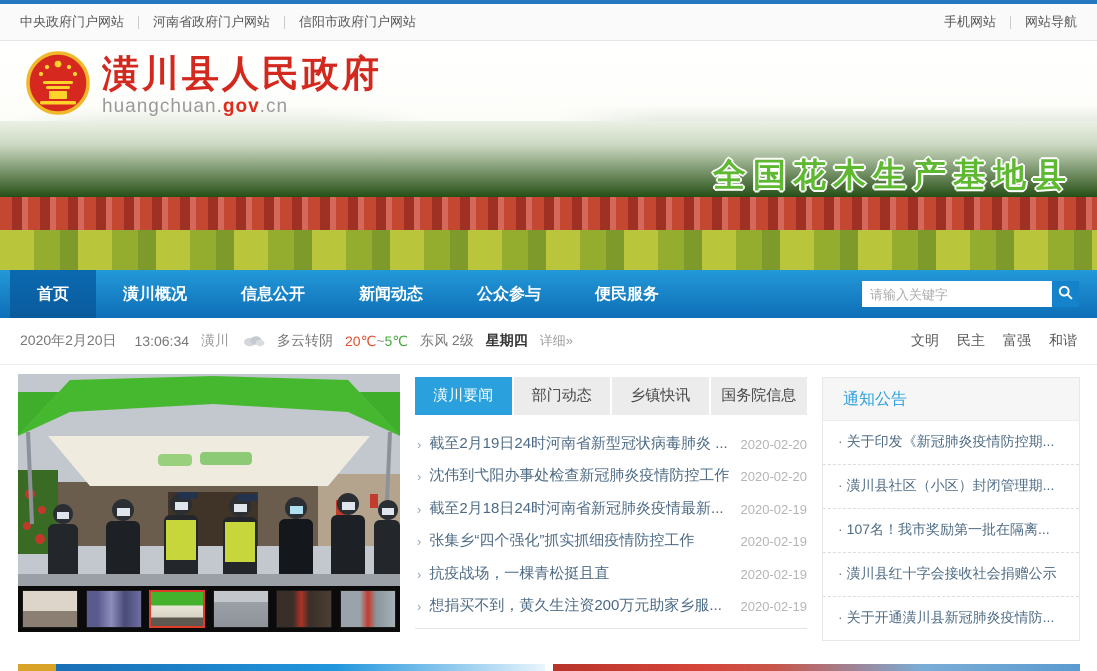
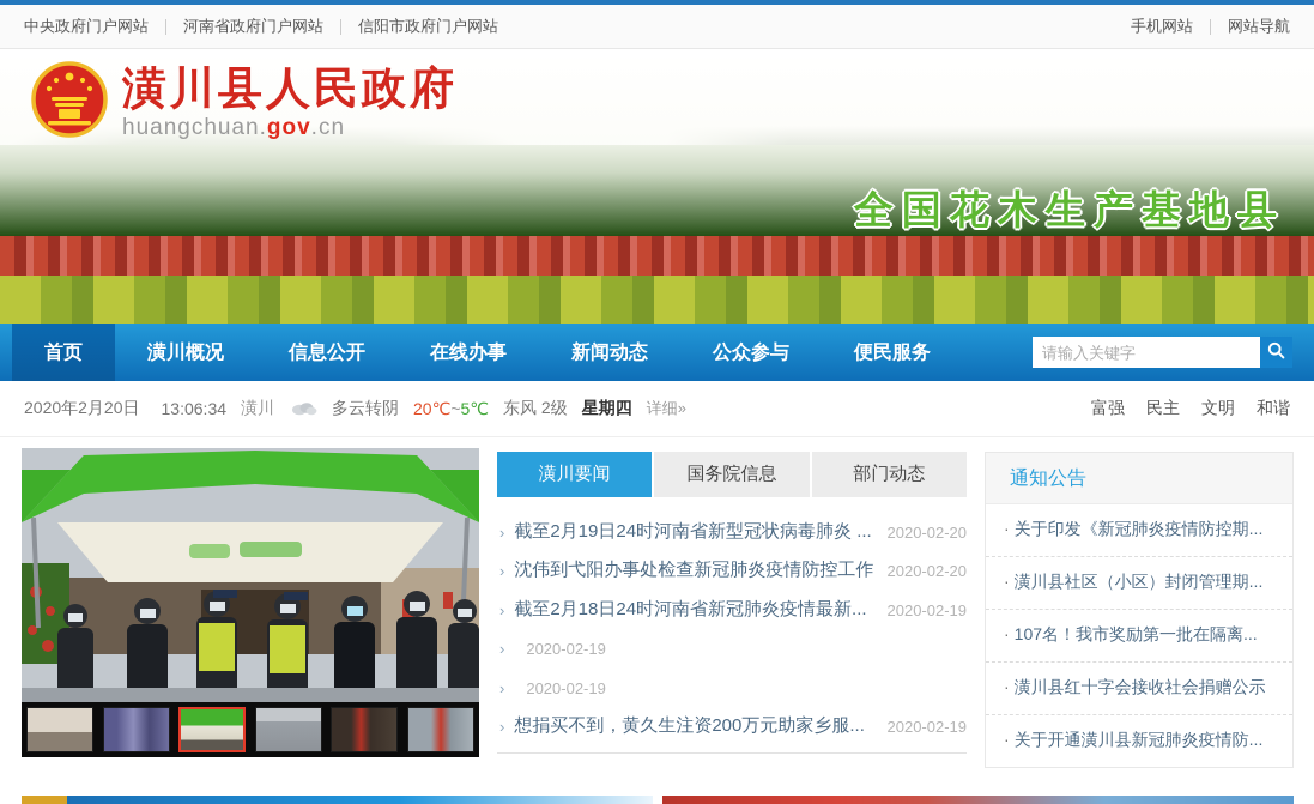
  中央政府门户网站
  河南省政府门户网站
  信阳市政府门户网站
  手机网站
  网站导航
  潢川县人民政府
  huangchuan.gov.cn
  全国花木生产基地县
  首页
  潢川概况
  信息公开
+ 在线办事
  新闻动态
  公众参与
  便民服务
  请输入关键字
  2020年2月20日
  13:06:34
  潢川
  多云转阴
  20℃~5℃
  东风 2级
  星期四
  详细»
- 文明
+ 富强
  民主
- 富强
+ 文明
  和谐
  潢川要闻
- 部门动态
+ 国务院信息
- 乡镇快讯
- 国务院信息
+ 部门动态
  ›
  截至2月19日24时河南省新型冠状病毒肺炎 ...
  2020-02-20
  ›
  沈伟到弋阳办事处检查新冠肺炎疫情防控工作
  2020-02-20
  ›
  截至2月18日24时河南省新冠肺炎疫情最新...
  2020-02-19
  ›
- 张集乡“四个强化”抓实抓细疫情防控工作
  2020-02-19
  ›
- 抗疫战场，一棵青松挺且直
  2020-02-19
  ›
  想捐买不到，黄久生注资200万元助家乡服...
  2020-02-19
  通知公告
  · 关于印发《新冠肺炎疫情防控期...
  · 潢川县社区（小区）封闭管理期...
  · 107名！我市奖励第一批在隔离...
  · 潢川县红十字会接收社会捐赠公示
  · 关于开通潢川县新冠肺炎疫情防...
